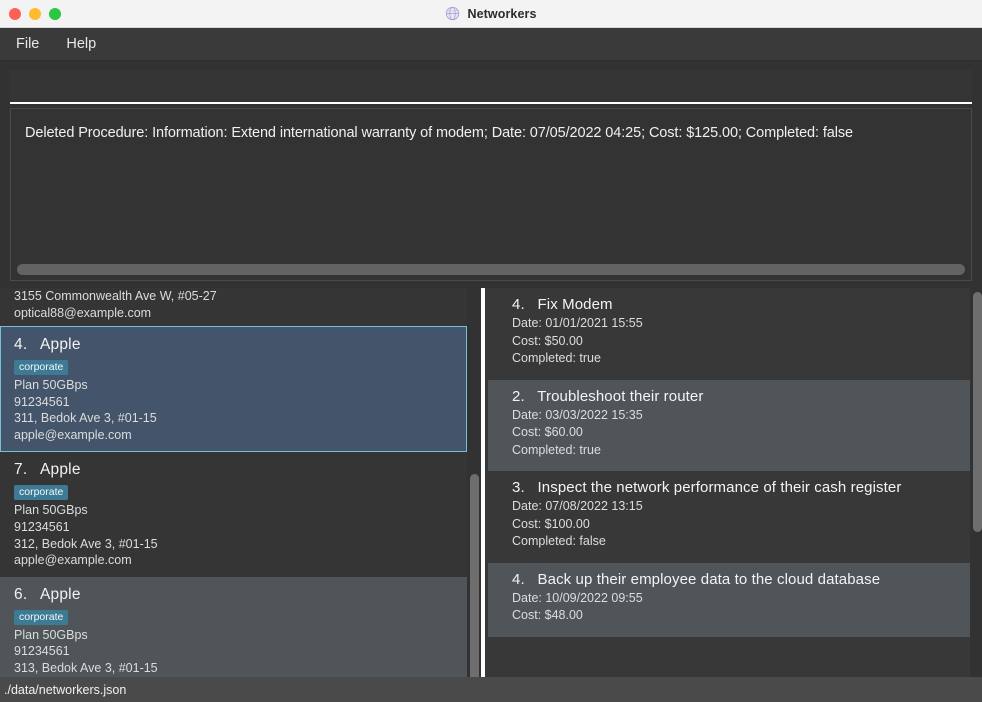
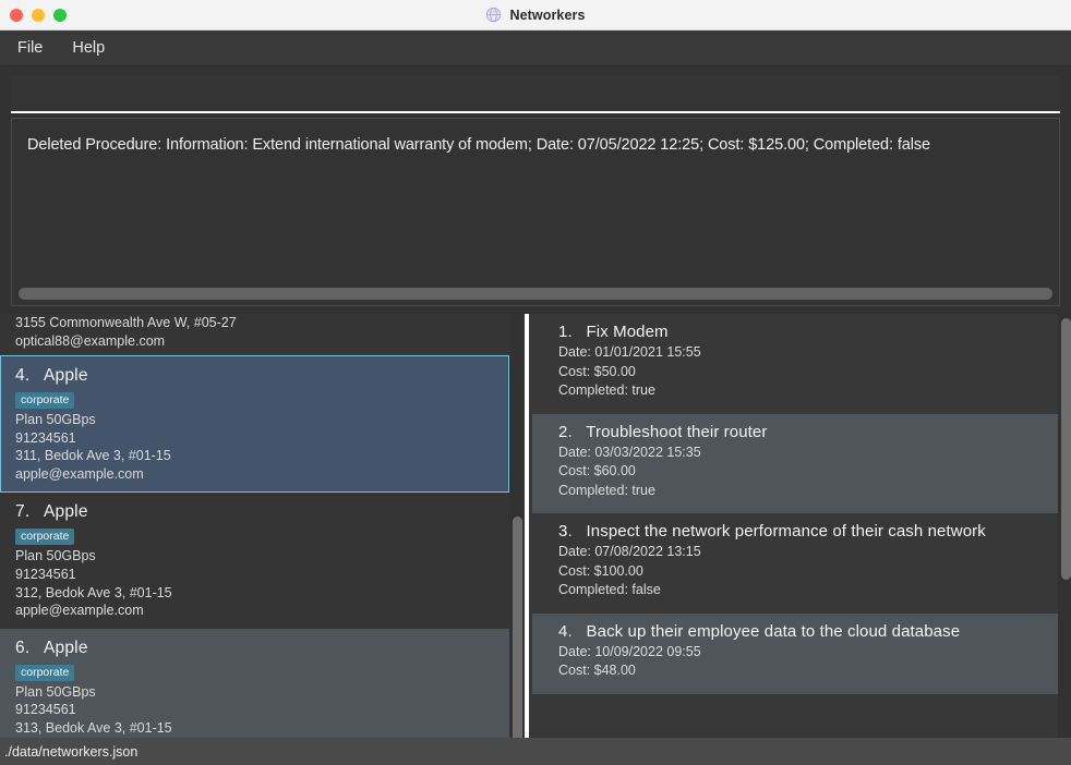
  Networkers
  File
  Help
- Deleted Procedure: Information: Extend international warranty of modem; Date: 07/05/2022 04:25; Cost: $125.00; Completed: false
+ Deleted Procedure: Information: Extend international warranty of modem; Date: 07/05/2022 12:25; Cost: $125.00; Completed: false
  3155 Commonwealth Ave W, #05-27
  optical88@example.com
  4. Apple
  corporate
  Plan 50GBps
  91234561
  311, Bedok Ave 3, #01-15
  apple@example.com
  7. Apple
  corporate
  Plan 50GBps
  91234561
  312, Bedok Ave 3, #01-15
  apple@example.com
  6. Apple
  corporate
  Plan 50GBps
  91234561
  313, Bedok Ave 3, #01-15
- 4. Fix Modem
+ 1. Fix Modem
  Date: 01/01/2021 15:55
  Cost: $50.00
  Completed: true
  2. Troubleshoot their router
  Date: 03/03/2022 15:35
  Cost: $60.00
  Completed: true
- 3. Inspect the network performance of their cash register
+ 3. Inspect the network performance of their cash network
  Date: 07/08/2022 13:15
  Cost: $100.00
  Completed: false
  4. Back up their employee data to the cloud database
  Date: 10/09/2022 09:55
  Cost: $48.00
  ./data/networkers.json
